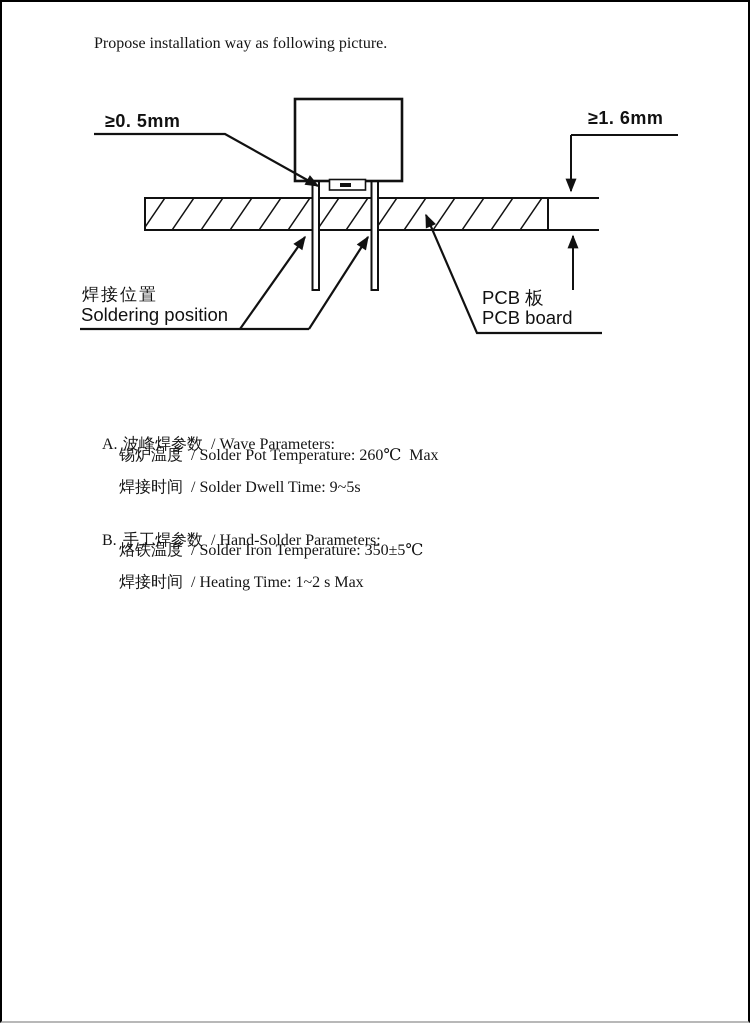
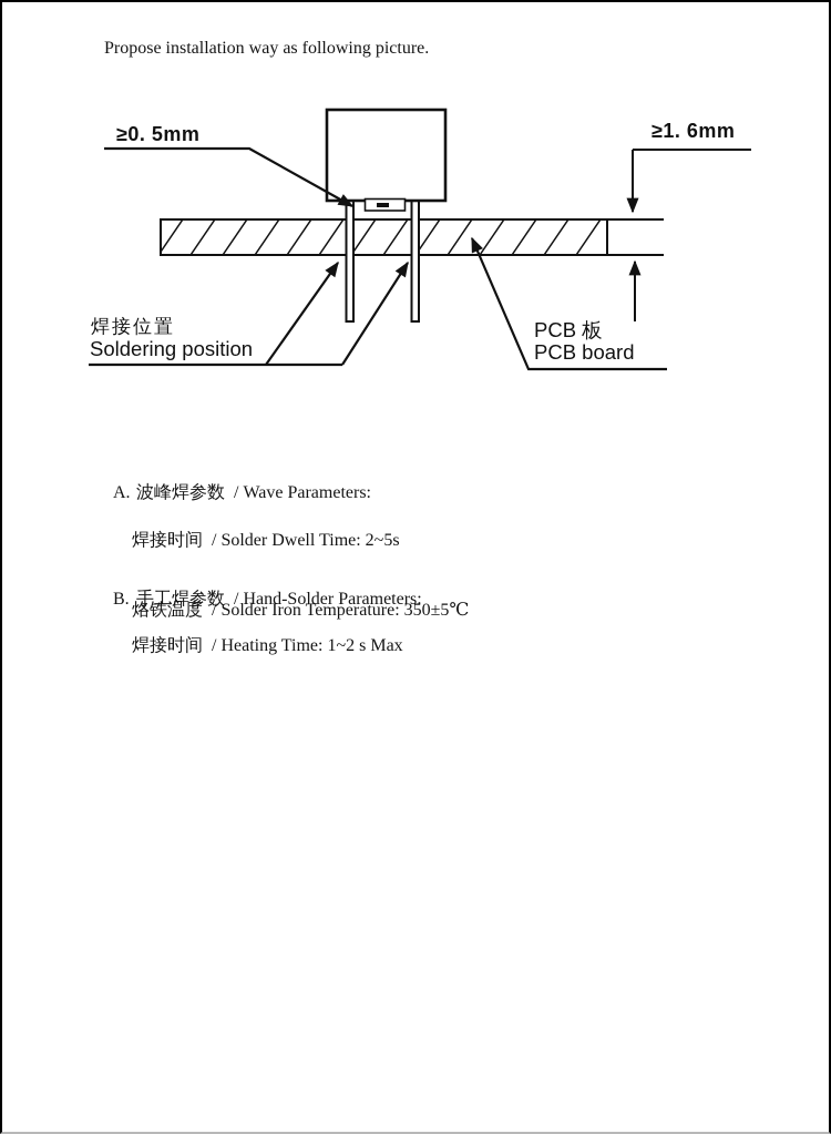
  Propose installation way as following picture.
  ≥0. 5mm
  ≥1. 6mm
  焊接位置
  Soldering position
  PCB 板
  PCB board
  A. 波峰焊参数 / Wave Parameters:
- 锡炉温度 / Solder Pot Temperature: 260℃ Max
- 焊接时间 / Solder Dwell Time: 9~5s
+ 焊接时间 / Solder Dwell Time: 2~5s
  B. 手工焊参数 / Hand-Solder Parameters:
  烙铁温度 / Solder Iron Temperature: 350±5℃
  焊接时间 / Heating Time: 1~2 s Max
